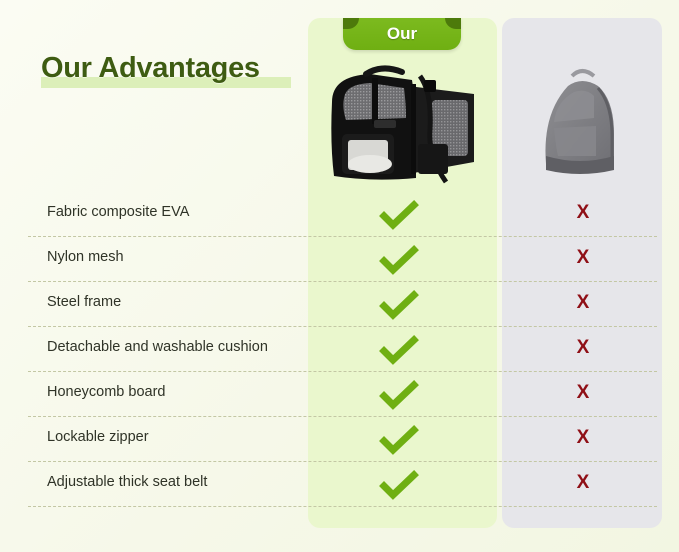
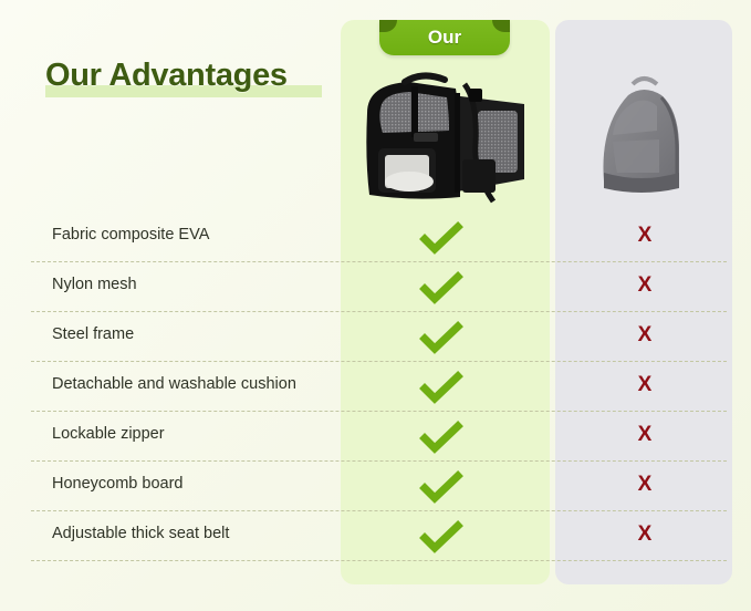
  Our Advantages
  Our
  Fabric composite EVA
  X
  Nylon mesh
  X
  Steel frame
  X
  Detachable and washable cushion
  X
- Honeycomb board
+ Lockable zipper
  X
- Lockable zipper
+ Honeycomb board
  X
  Adjustable thick seat belt
  X
